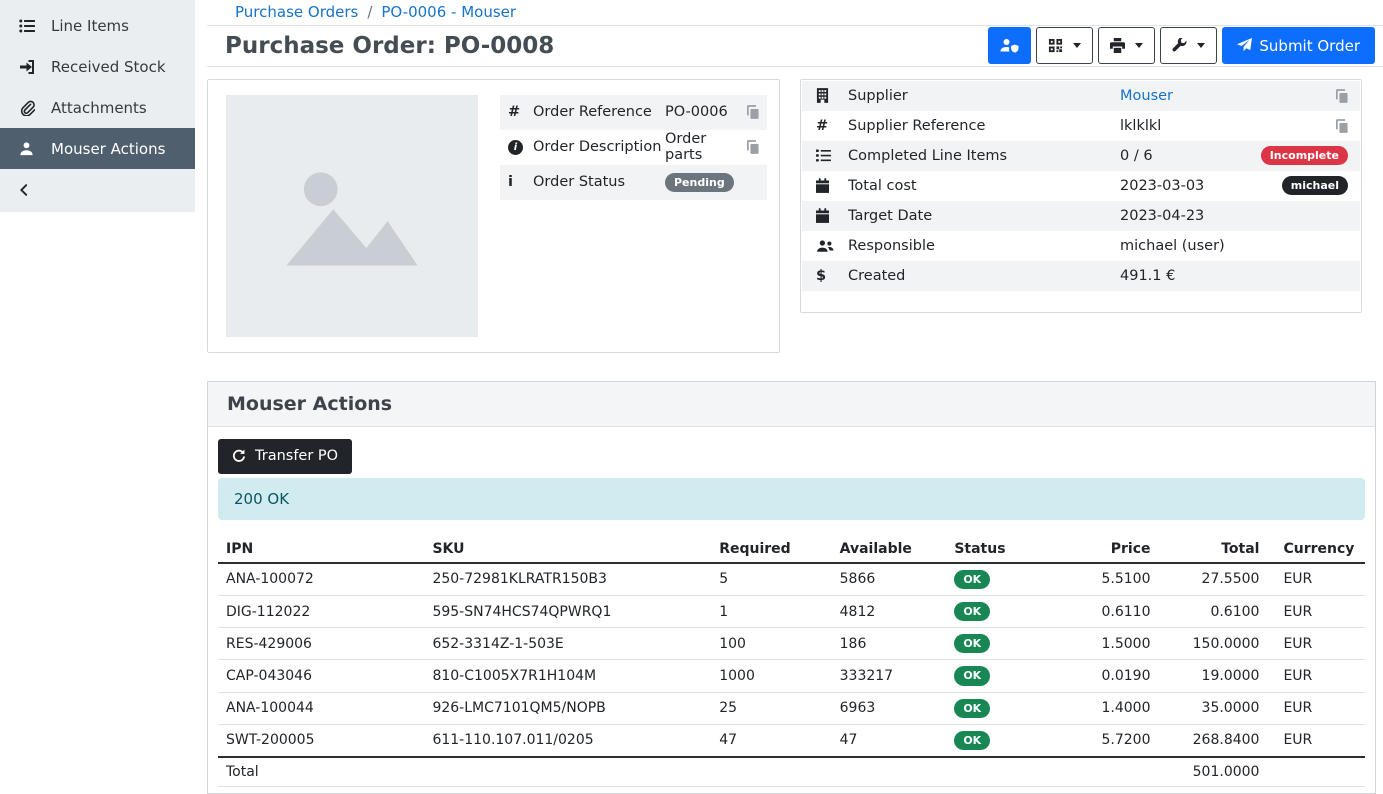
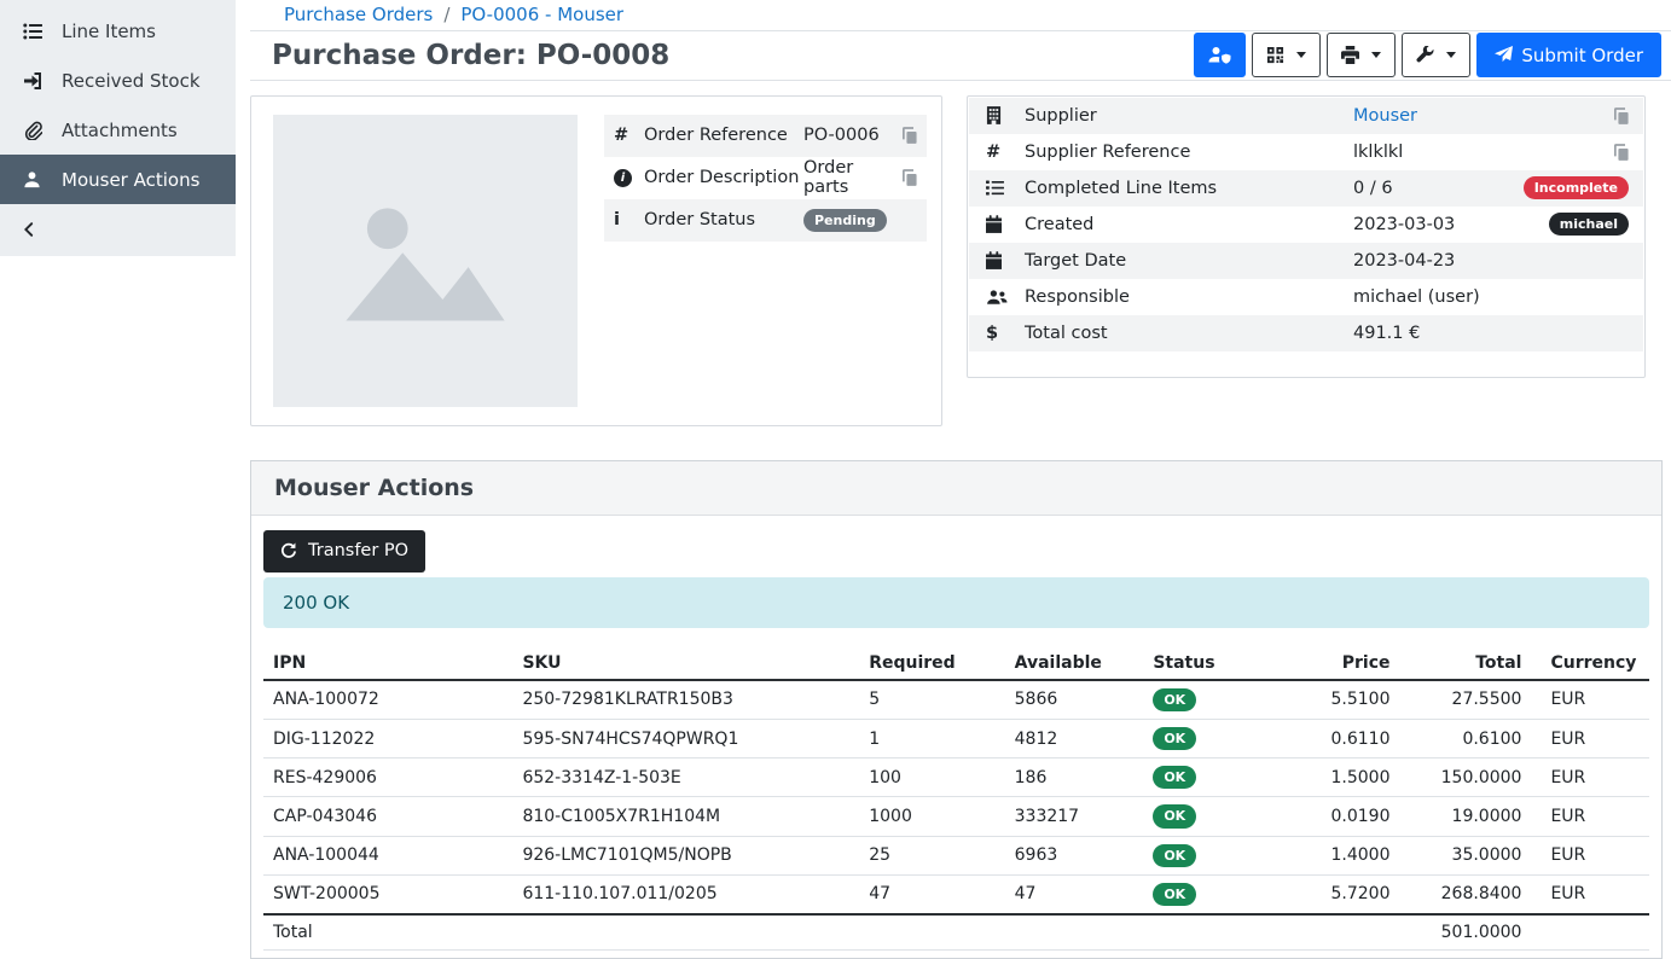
  Line Items
  Received Stock
  Attachments
  Mouser Actions
  Purchase Orders
  /
  PO-0006 - Mouser
  Purchase Order: PO-0008
  Submit Order
  #
  Order Reference
  PO-0006
  i
  Order Description
  Order parts
  i
  Order Status
  Pending
  Supplier
  Mouser
  #
  Supplier Reference
  lklklkl
  Completed Line Items
  0 / 6
  Incomplete
- Total cost
+ Created
  2023-03-03
  michael
  Target Date
  2023-04-23
  Responsible
  michael (user)
  $
- Created
+ Total cost
  491.1 €
  Mouser Actions
  Transfer PO
  200 OK
  IPN	SKU	Required	Available	Status	Price	Total	Currency
  ANA-100072	250-72981KLRATR150B3	5	5866	OK	5.5100	27.5500	EUR
  DIG-112022	595-SN74HCS74QPWRQ1	1	4812	OK	0.6110	0.6100	EUR
  RES-429006	652-3314Z-1-503E	100	186	OK	1.5000	150.0000	EUR
  CAP-043046	810-C1005X7R1H104M	1000	333217	OK	0.0190	19.0000	EUR
  ANA-100044	926-LMC7101QM5/NOPB	25	6963	OK	1.4000	35.0000	EUR
  SWT-200005	611-110.107.011/0205	47	47	OK	5.7200	268.8400	EUR
  Total						501.0000
